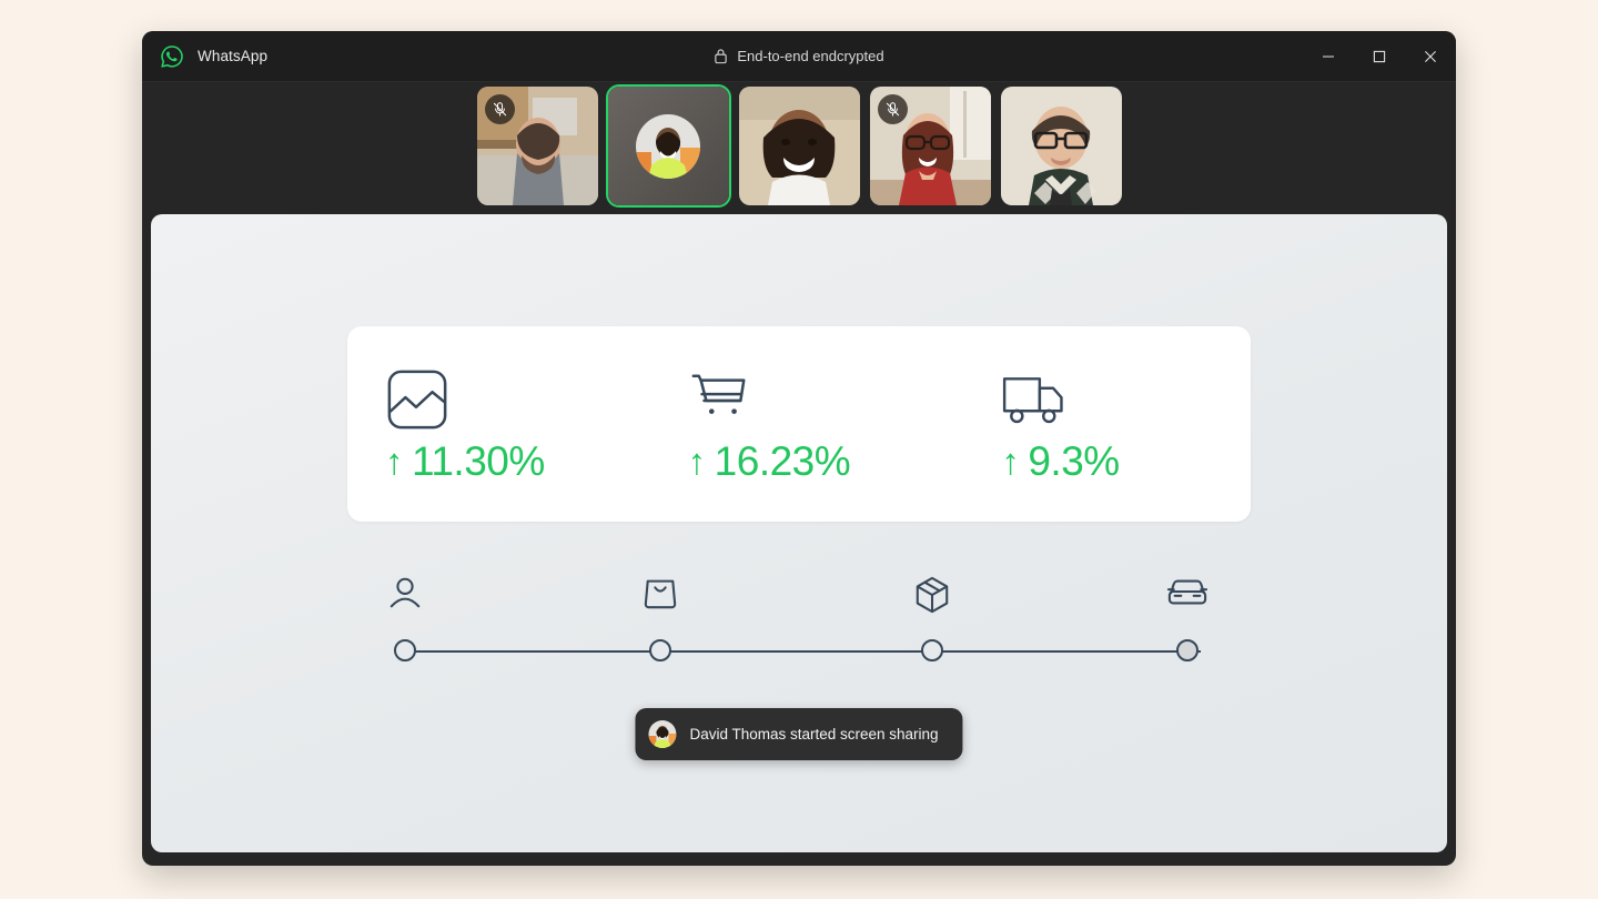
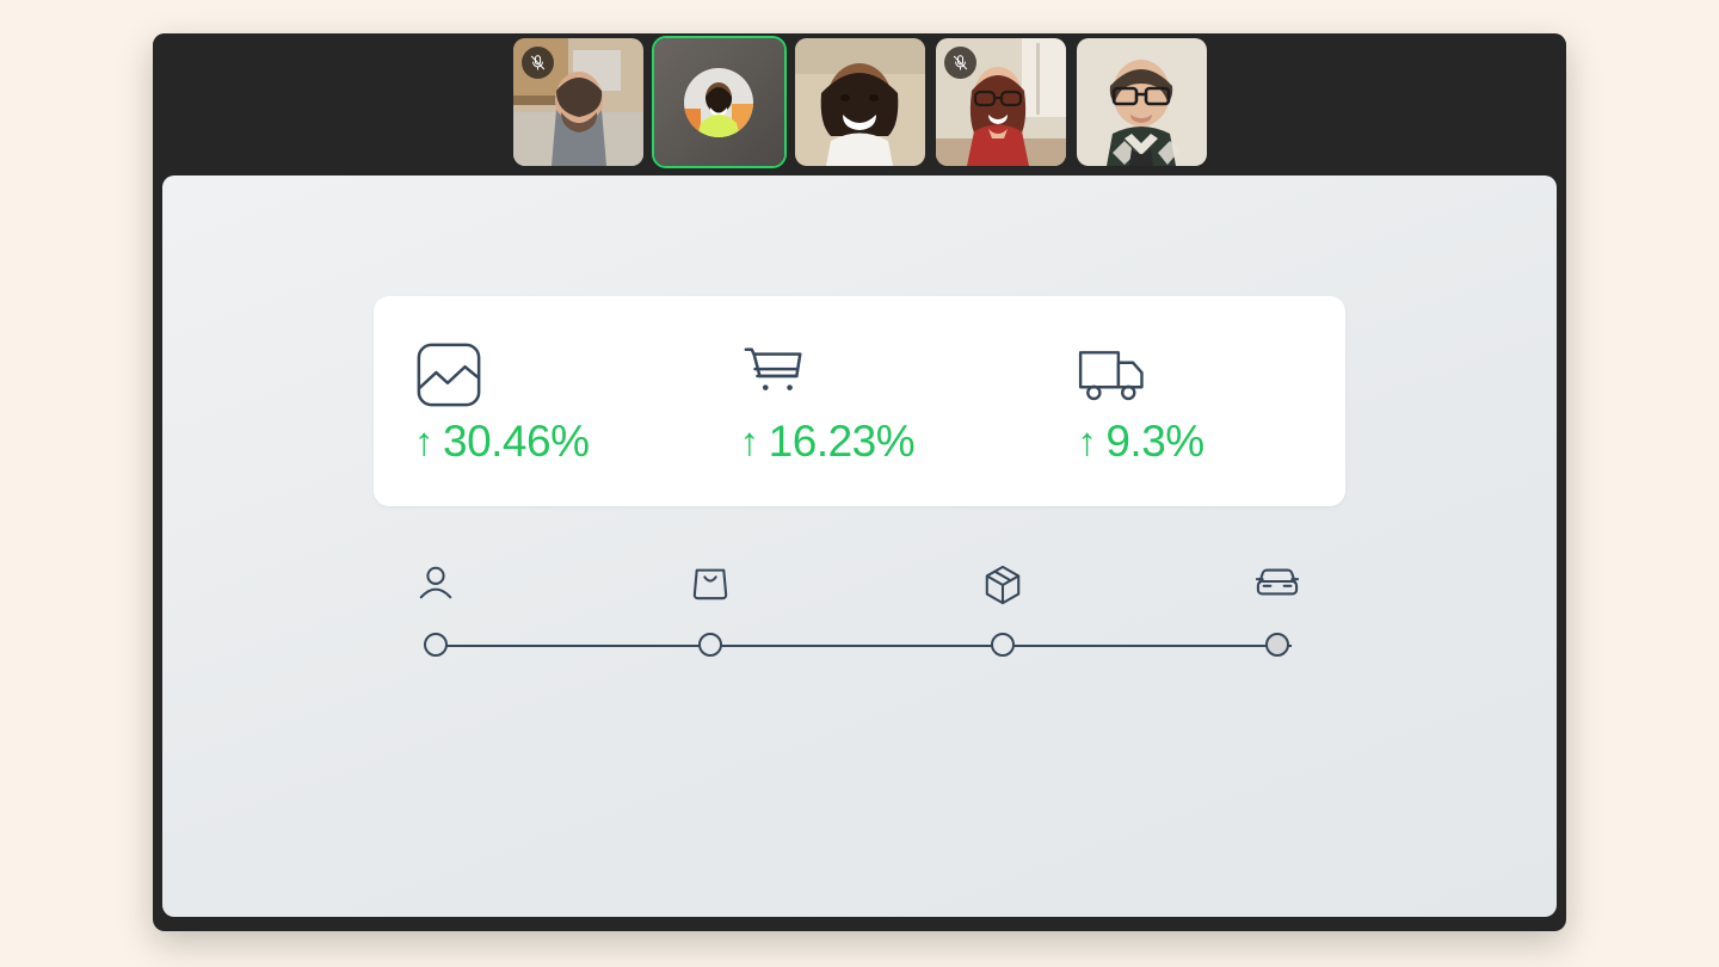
- WhatsApp
- End-to-end endcrypted
  ↑
- 11.30%
+ 30.46%
  ↑
  16.23%
  ↑
  9.3%
- David Thomas started screen sharing
